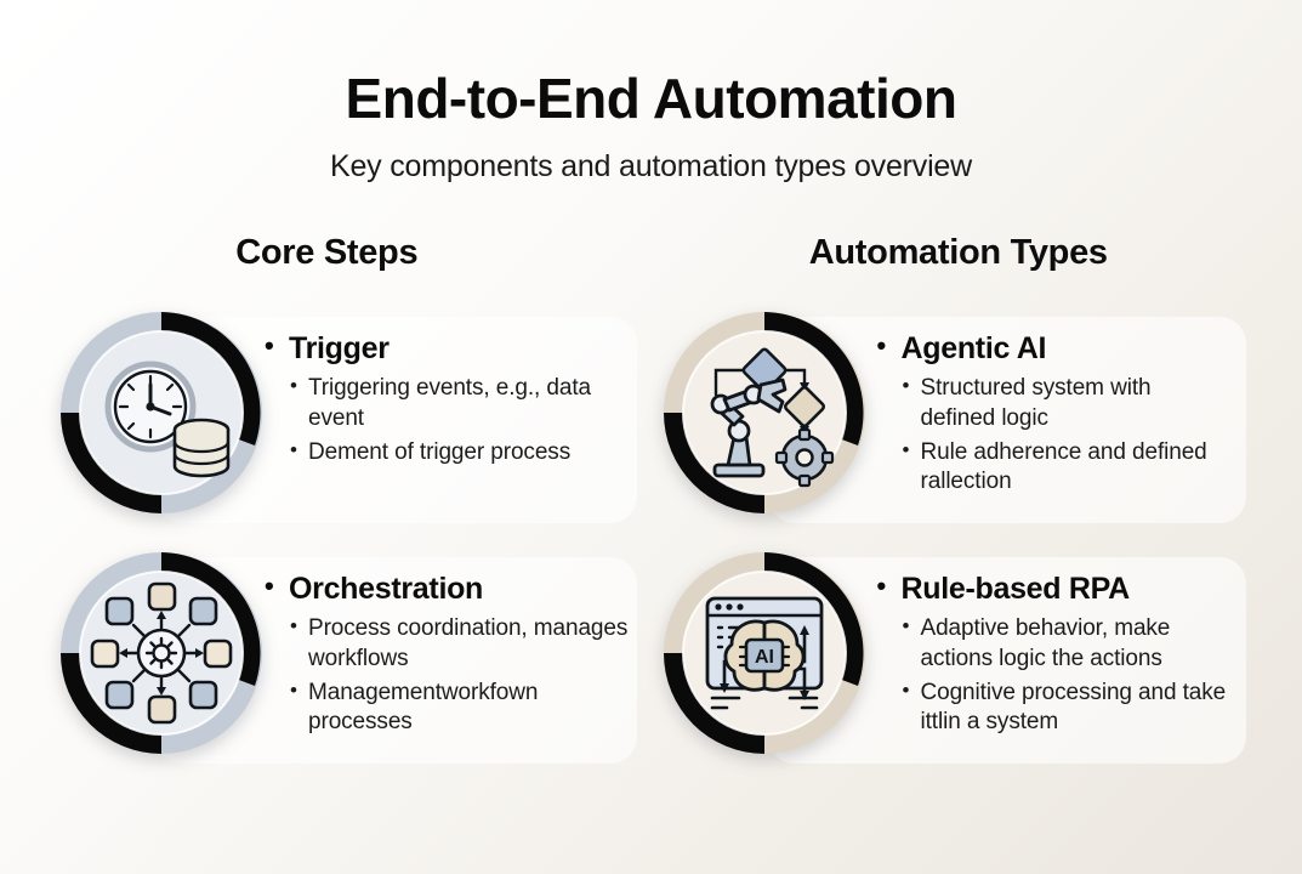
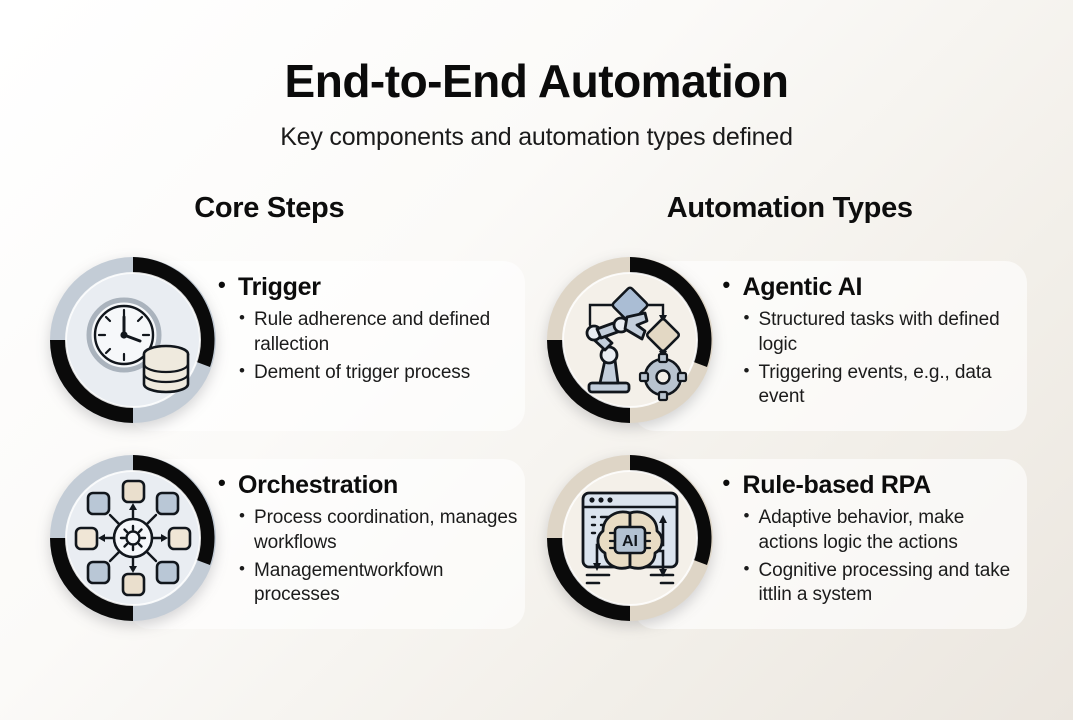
  End-to-End Automation
- Key components and automation types overview
+ Key components and automation types defined
  Core Steps
  Trigger
- Triggering events, e.g., data event
+ Rule adherence and defined rallection
  Dement of trigger process
  Orchestration
  Process coordination, manages workflows
  Managementworkfown processes
  Automation Types
  Agentic AI
- Structured system with defined logic
+ Structured tasks with defined logic
- Rule adherence and defined rallection
+ Triggering events, e.g., data event
  AI
  Rule-based RPA
  Adaptive behavior, make actions logic the actions
  Cognitive processing and take ittlin a system
